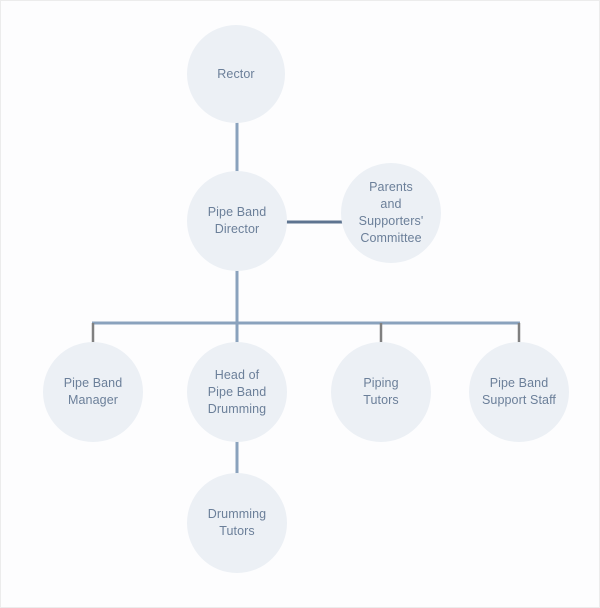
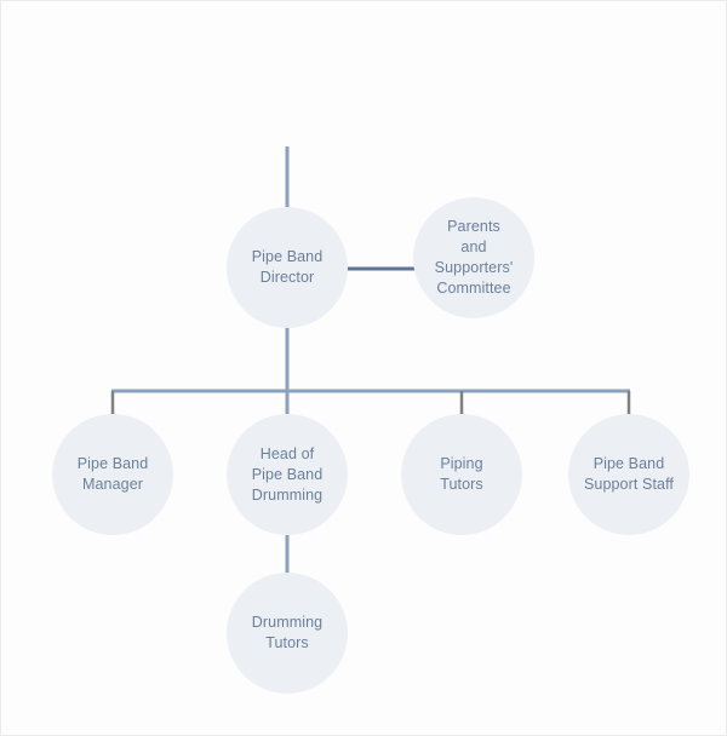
- Rector
  Pipe Band
  Director
  Parents
  and
  Supporters'
  Committee
  Pipe Band
  Manager
  Head of
  Pipe Band
  Drumming
  Piping
  Tutors
  Pipe Band
  Support Staff
  Drumming
  Tutors
